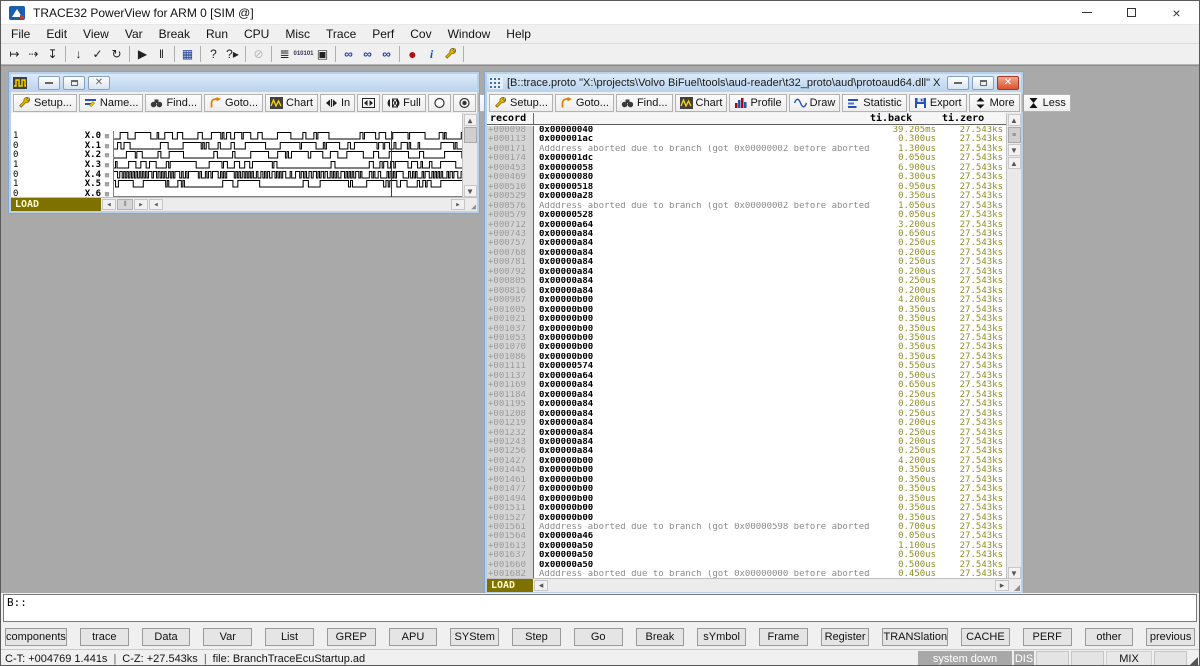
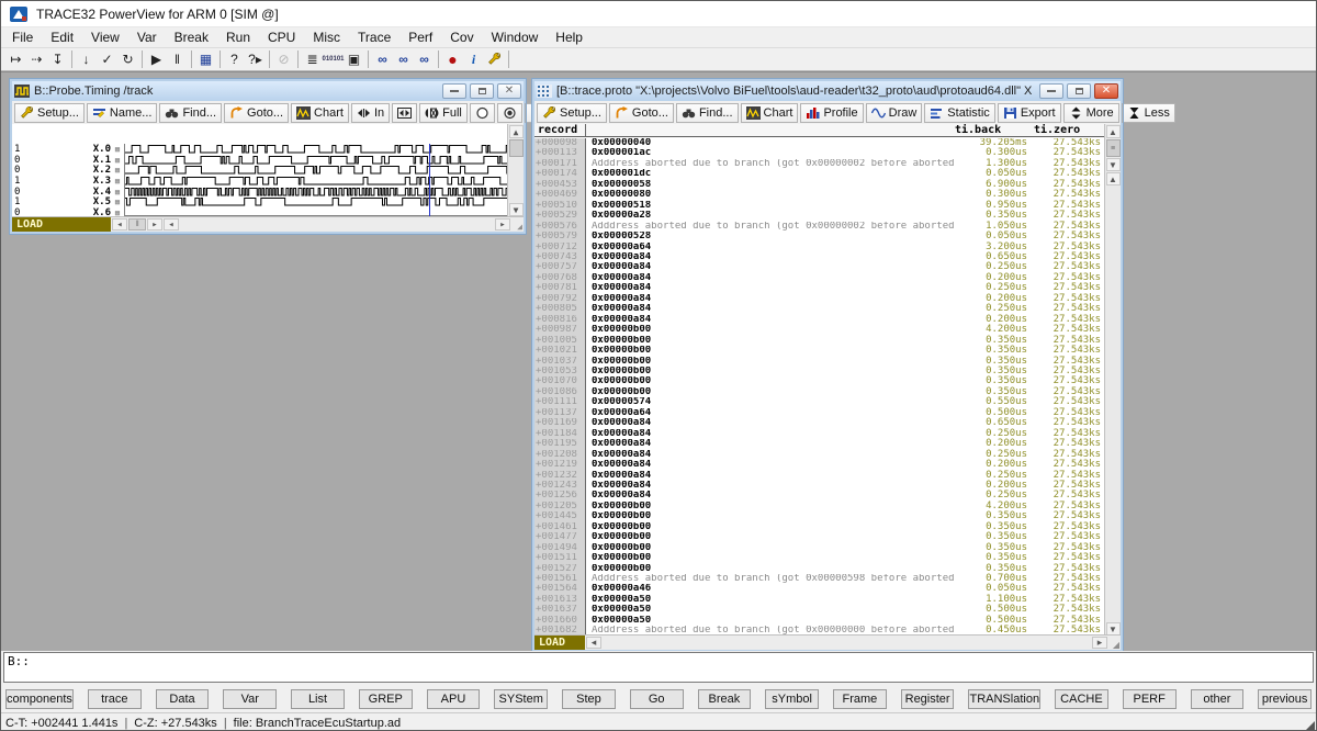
  TRACE32 PowerView for ARM 0 [SIM @]
- ×
  File
  Edit
  View
  Var
  Break
  Run
  CPU
  Misc
  Trace
  Perf
  Cov
  Window
  Help
  ↦
  ⇢
  ↧
  ↓
  ✓
  ↻
  ▶
  ‖
  ▦
  ?
  ?▸
  ⊘
  ≣
  ▣
  ∞
  ∞
  ∞
  ●
  i
+ B::Probe.Timing /track
  ✕
  Setup...
  Name...
  Find...
  Goto...
  Chart
  In
  Full
  1
  X.0
  ▦
  0
  X.1
  ▦
  0
  X.2
  ▦
  1
  X.3
  ▦
  0
  X.4
  ▦
  1
  X.5
  ▦
  0
  X.6
  ▦
  ▲
  ▼
  LOAD
  ◂
  ⦀
  ▸
  ◂
  ▸
  ◢
  [B::trace.proto "X:\projects\Volvo BiFuel\tools\aud-reader\t32_proto\aud\protoaud64.dll" X
  ✕
  Setup...
  Goto...
  Find...
  Chart
  Profile
  Draw
  Statistic
  Export
  More
  Less
  record
  ti.back
  ti.zero
  +000098
  0x00000040
  39.205ms
  27.543ks
  +000113
  0x000001ac
  0.300us
  27.543ks
  +000171
  Adddress aborted due to branch (got 0x00000002 before aborted
  1.300us
  27.543ks
  +000174
  0x000001dc
  0.050us
  27.543ks
  +000453
  0x00000058
  6.900us
  27.543ks
  +000469
  0x00000080
  0.300us
  27.543ks
  +000510
  0x00000518
  0.950us
  27.543ks
  +000529
  0x00000a28
  0.350us
  27.543ks
  +000576
  Adddress aborted due to branch (got 0x00000002 before aborted
  1.050us
  27.543ks
  +000579
  0x00000528
  0.050us
  27.543ks
  +000712
  0x00000a64
  3.200us
  27.543ks
  +000743
  0x00000a84
  0.650us
  27.543ks
  +000757
  0x00000a84
  0.250us
  27.543ks
  +000768
  0x00000a84
  0.200us
  27.543ks
  +000781
  0x00000a84
  0.250us
  27.543ks
  +000792
  0x00000a84
  0.200us
  27.543ks
  +000805
  0x00000a84
  0.250us
  27.543ks
  +000816
  0x00000a84
  0.200us
  27.543ks
  +000987
  0x00000b00
  4.200us
  27.543ks
  +001005
  0x00000b00
  0.350us
  27.543ks
  +001021
  0x00000b00
  0.350us
  27.543ks
  +001037
  0x00000b00
  0.350us
  27.543ks
  +001053
  0x00000b00
  0.350us
  27.543ks
  +001070
  0x00000b00
  0.350us
  27.543ks
  +001086
  0x00000b00
  0.350us
  27.543ks
  +001111
  0x00000574
  0.550us
  27.543ks
  +001137
  0x00000a64
  0.500us
  27.543ks
  +001169
  0x00000a84
  0.650us
  27.543ks
  +001184
  0x00000a84
  0.250us
  27.543ks
  +001195
  0x00000a84
  0.200us
  27.543ks
  +001208
  0x00000a84
  0.250us
  27.543ks
  +001219
  0x00000a84
  0.200us
  27.543ks
  +001232
  0x00000a84
  0.250us
  27.543ks
  +001243
  0x00000a84
  0.200us
  27.543ks
  +001256
  0x00000a84
  0.250us
  27.543ks
- +001427
+ +001205
  0x00000b00
  4.200us
  27.543ks
  +001445
  0x00000b00
  0.350us
  27.543ks
  +001461
  0x00000b00
  0.350us
  27.543ks
  +001477
  0x00000b00
  0.350us
  27.543ks
  +001494
  0x00000b00
  0.350us
  27.543ks
  +001511
  0x00000b00
  0.350us
  27.543ks
  +001527
  0x00000b00
  0.350us
  27.543ks
  +001561
  Adddress aborted due to branch (got 0x00000598 before aborted
  0.700us
  27.543ks
  +001564
  0x00000a46
  0.050us
  27.543ks
  +001613
  0x00000a50
  1.100us
  27.543ks
  +001637
  0x00000a50
  0.500us
  27.543ks
  +001660
  0x00000a50
  0.500us
  27.543ks
  +001682
  Adddress aborted due to branch (got 0x00000000 before aborted
  0.450us
  27.543ks
  ▲
  ▼
  ▲
  ▼
  LOAD
  ◂
  ▸
  ◢
  B::
  components
  trace
  Data
  Var
  List
  GREP
  APU
  SYStem
  Step
  Go
  Break
  sYmbol
  Frame
  Register
  TRANSlation
  CACHE
  PERF
  other
  previous
- C-T: +004769 1.441s
+ C-T: +002441 1.441s
  |
  C-Z: +27.543ks
  |
  file: BranchTraceEcuStartup.ad
- system down
- DIS
- MIX
